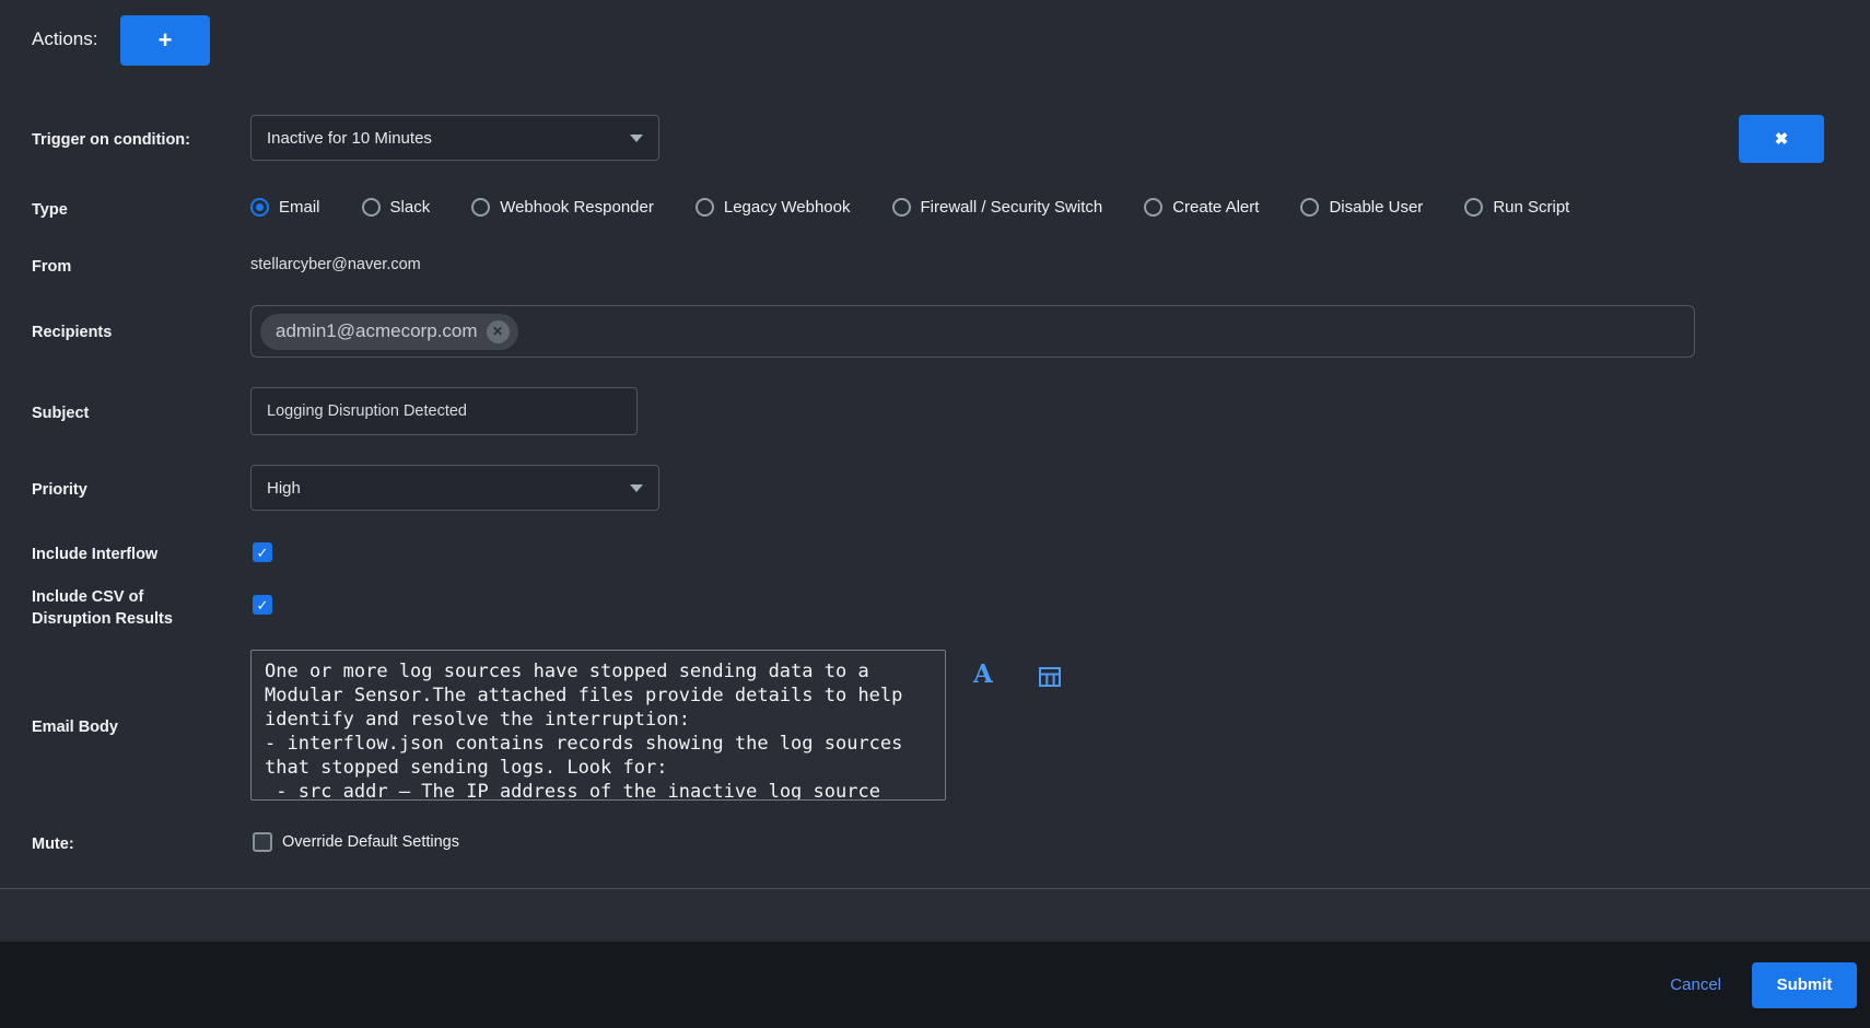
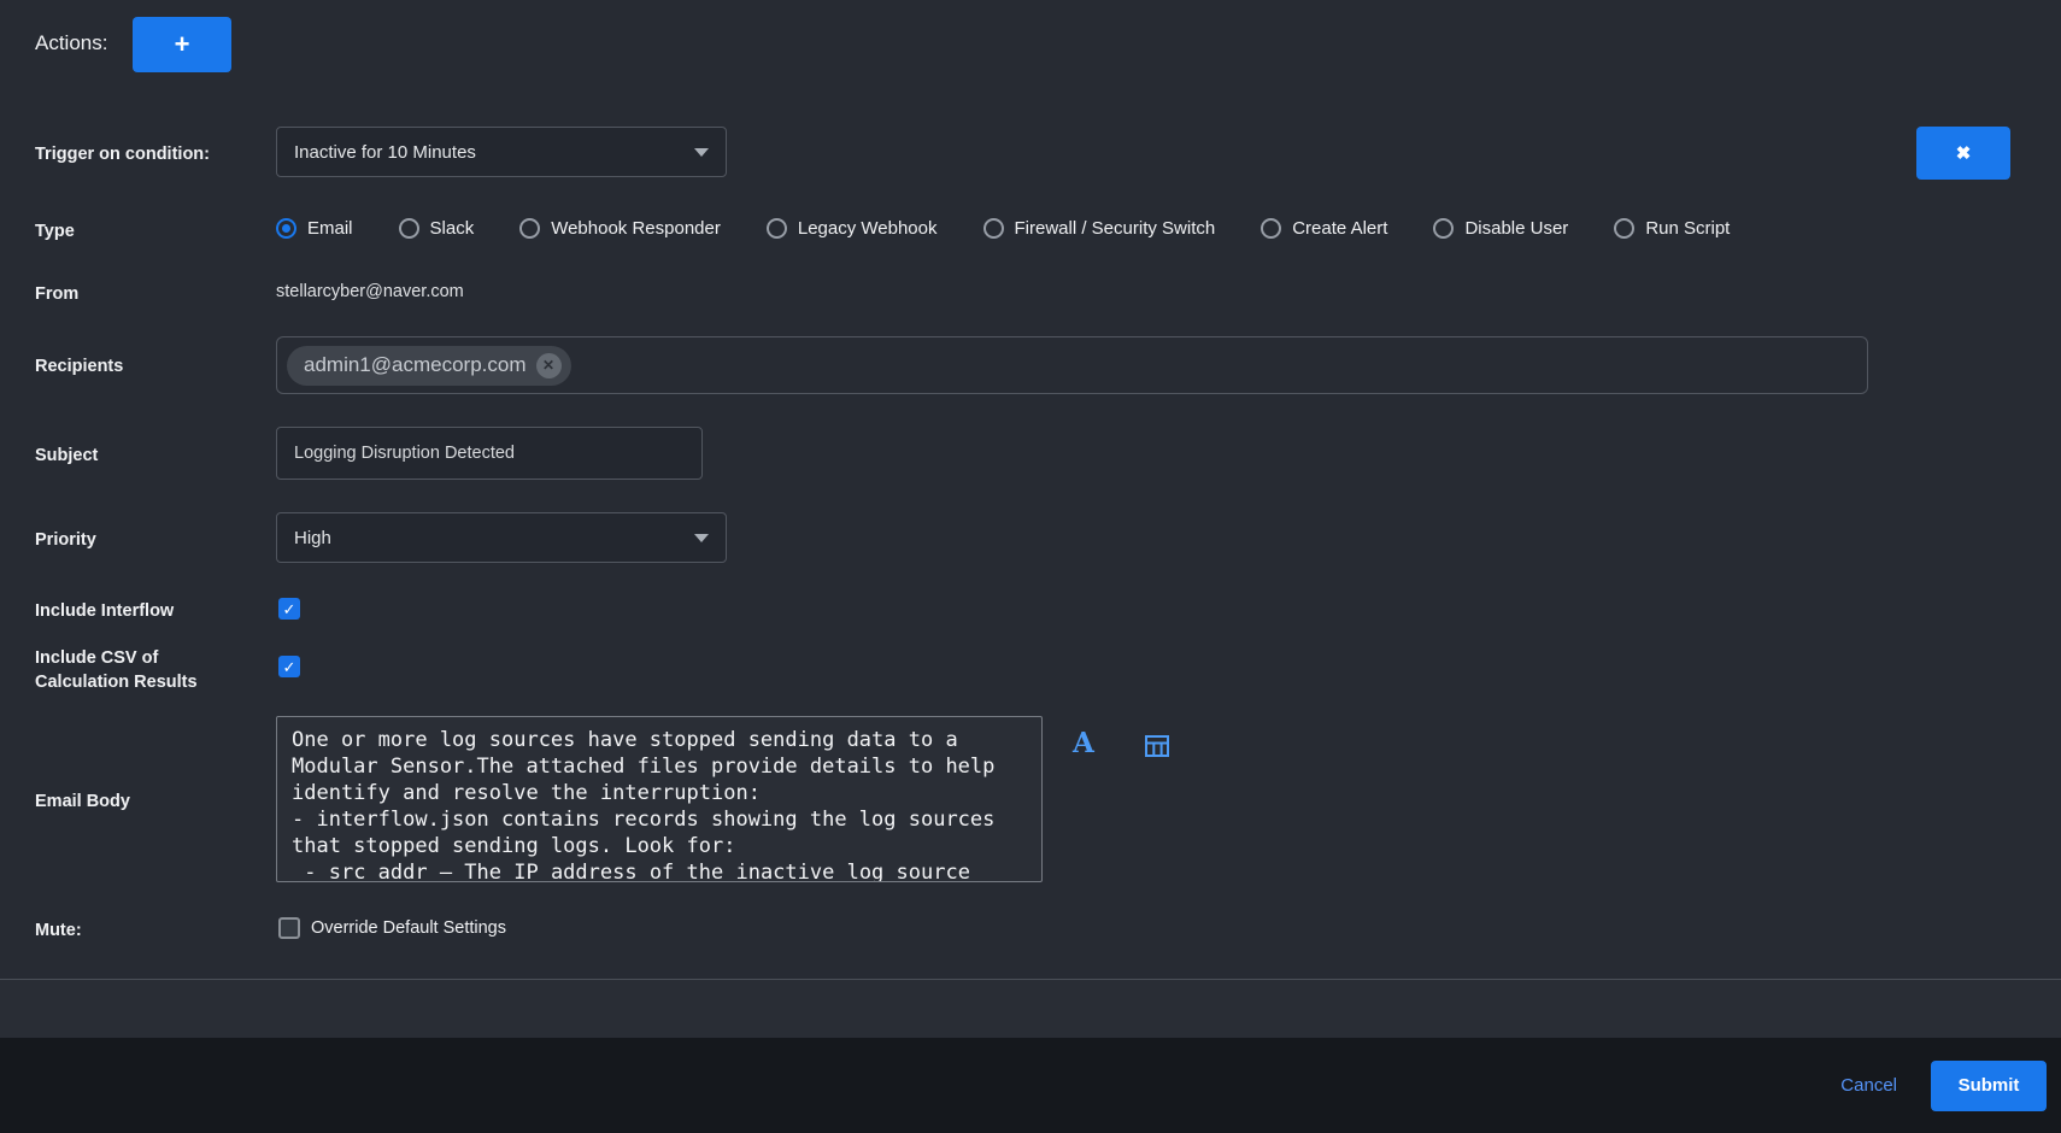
  Actions:
  +
  Trigger on condition:
  Inactive for 10 Minutes
  ✖
  Type
  Email
  Slack
  Webhook Responder
  Legacy Webhook
  Firewall / Security Switch
  Create Alert
  Disable User
  Run Script
  From
  stellarcyber@naver.com
  Recipients
  admin1@acmecorp.com
  ✕
  Subject
  Logging Disruption Detected
  Priority
  High
  Include Interflow
  ✓
- Include CSV of Disruption Results
+ Include CSV of Calculation Results
  ✓
  Email Body
  One or more log sources have stopped sending data to a Modular Sensor.The attached files provide details to help identify and resolve the interruption:
  - interflow.json contains records showing the log sources that stopped sending logs. Look for:
  - src_addr – The IP address of the inactive log source
  A
  Mute:
  Override Default Settings
  Cancel
  Submit
